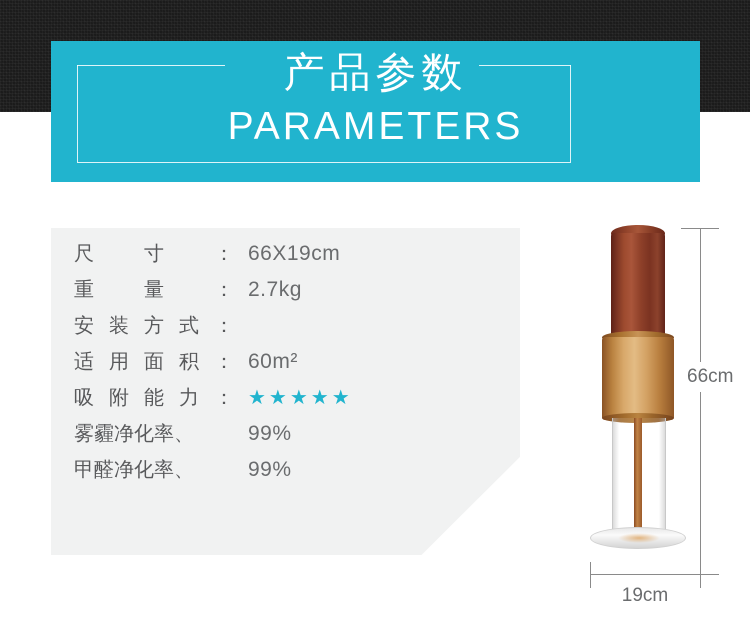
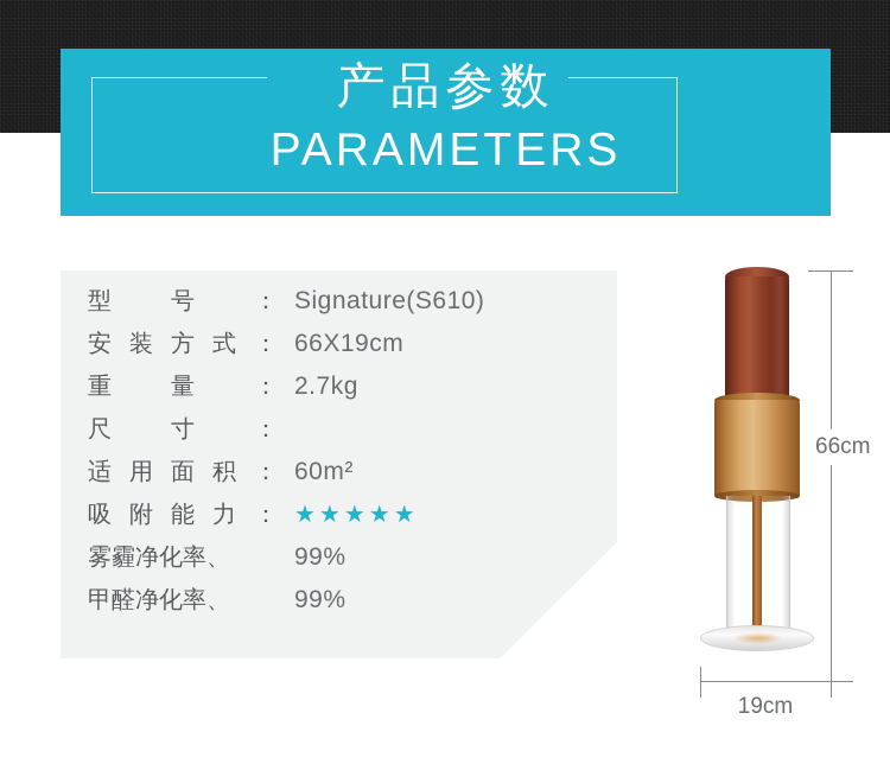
  产品参数
  PARAMETERS
+ 型号：
+ Signature(S610)
- 尺寸：
+ 安装方式：
  66X19cm
  重量：
  2.7kg
- 安装方式：
+ 尺寸：
  适用面积：
  60m²
  吸附能力：
  ★★★★★
  雾霾净化率、
  99%
  甲醛净化率、
  99%
  66cm
  19cm
